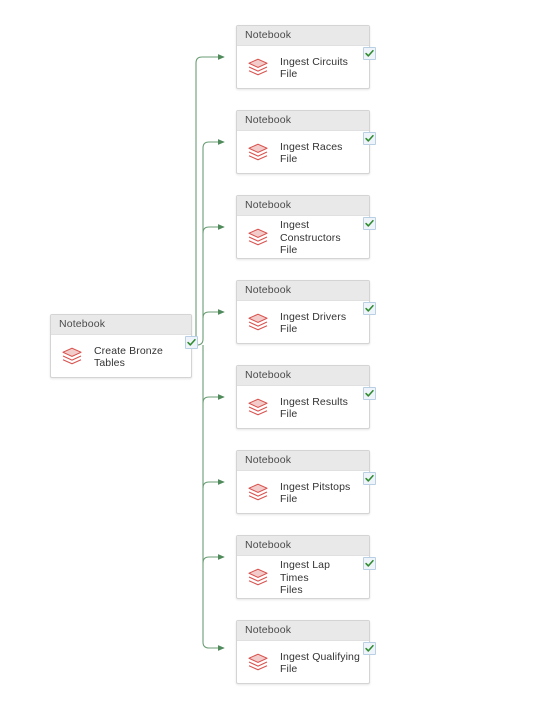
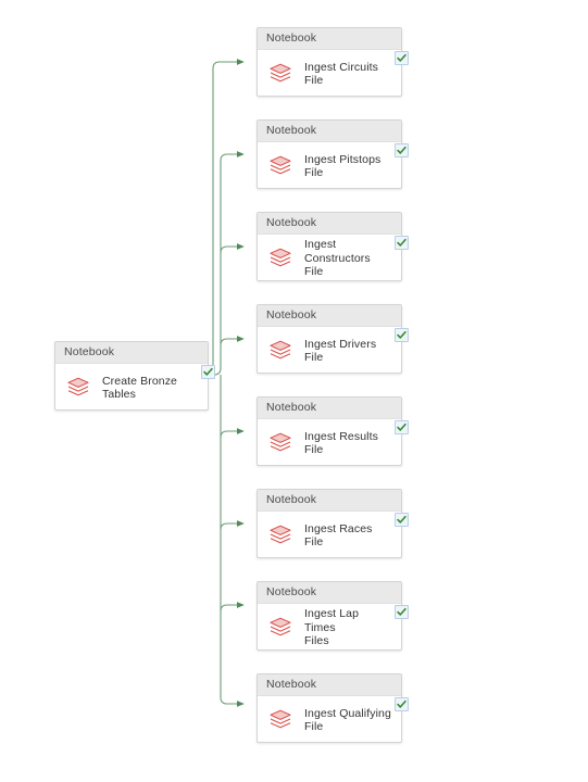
  Notebook
  Create Bronze
  Tables
  Notebook
  Ingest Circuits File
  Notebook
- Ingest Races File
+ Ingest Pitstops File
  Notebook
  Ingest
  Constructors File
  Notebook
  Ingest Drivers File
  Notebook
  Ingest Results File
  Notebook
- Ingest Pitstops File
+ Ingest Races File
  Notebook
  Ingest Lap Times
  Files
  Notebook
  Ingest Qualifying
  File
